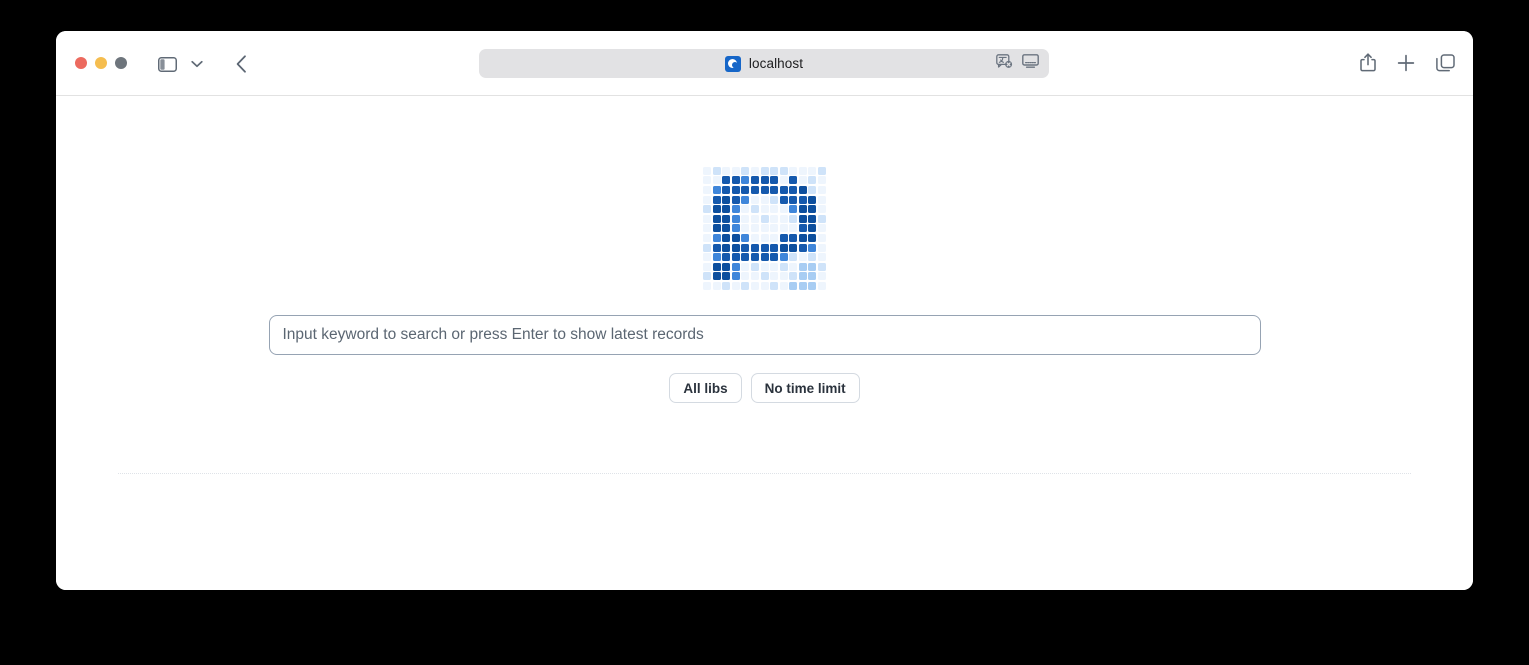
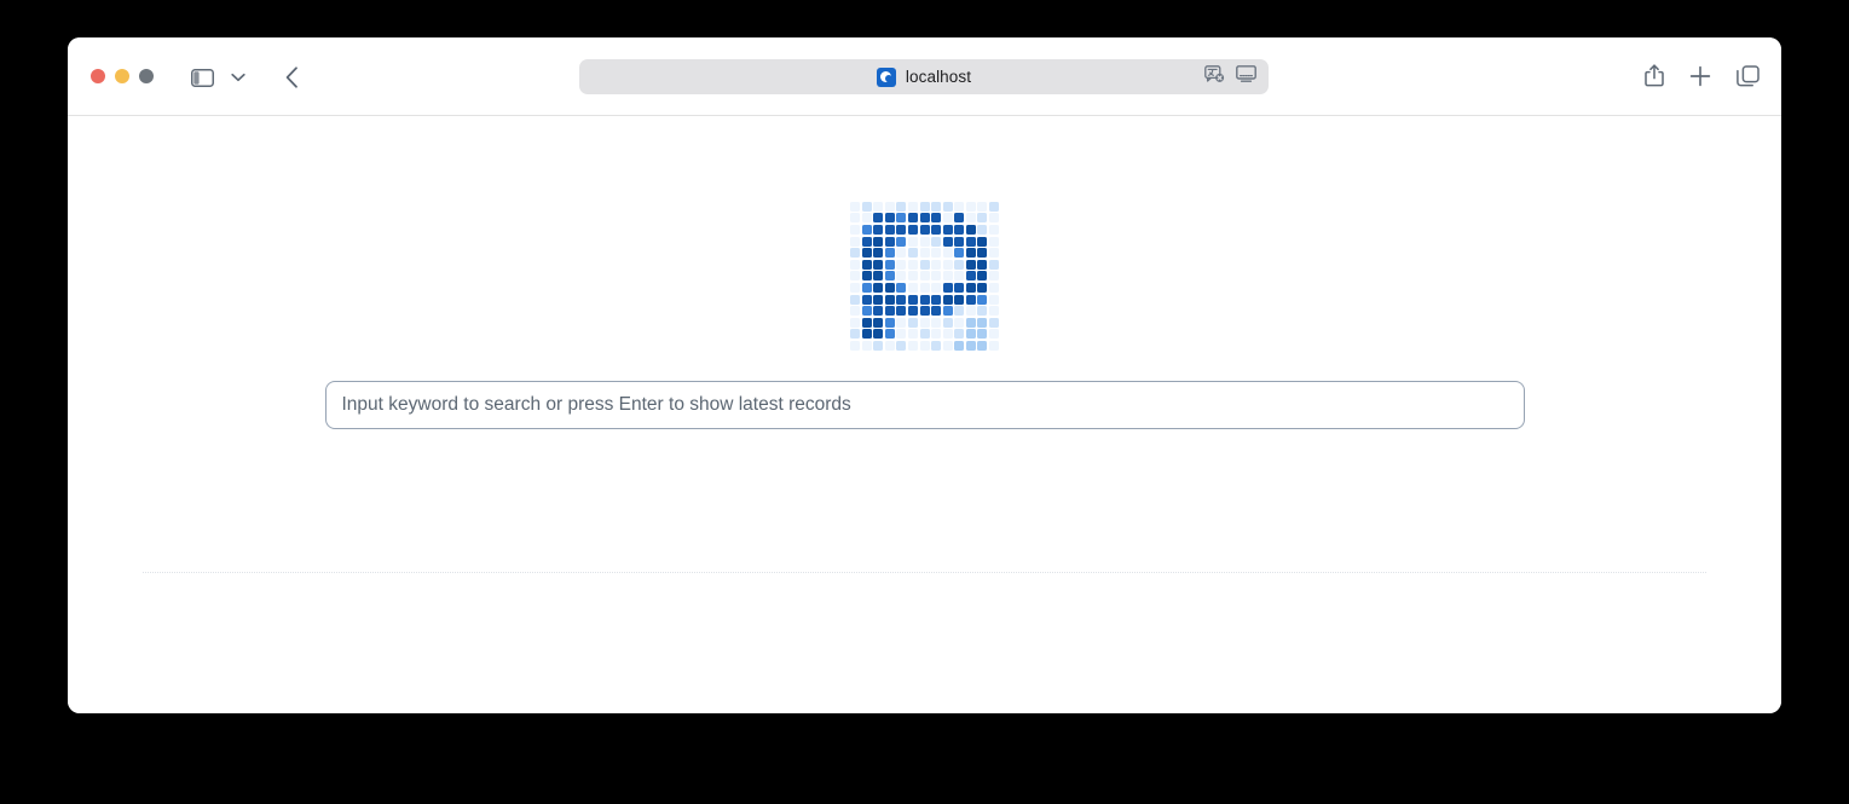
  localhost
  Input keyword to search or press Enter to show latest records
- All libs
- No time limit
